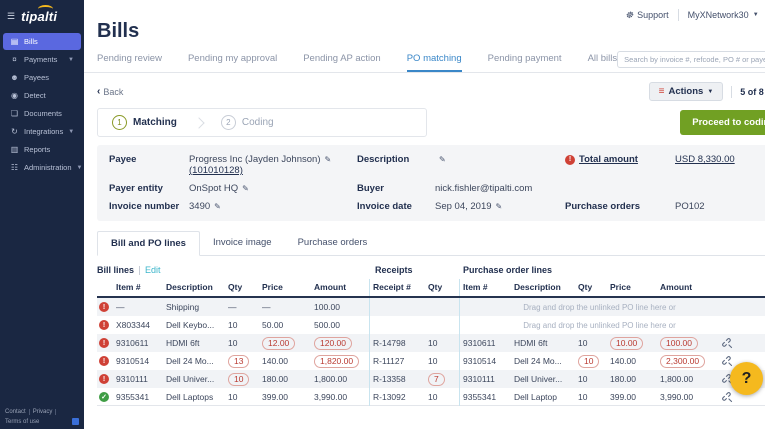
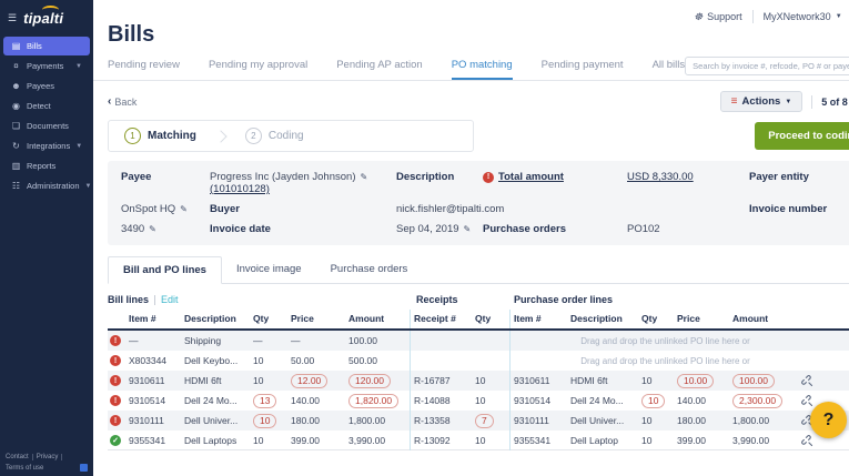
  ☰
  tipalti
  ▤
  Bills
  ¤
  Payments
  ☻
  Payees
  ◉
  Detect
  ❏
  Documents
  ↻
  Integrations
  ▥
  Reports
  ☷
  Administration
  ☸
  Support
  MyXNetwork30
  Bills
  Pending review
  Pending my approval
  Pending AP action
  PO matching
  Pending payment
  All bills
  Search by invoice #, refcode, PO # or pay
  ‹
  Back
  ≡
  Actions
  5 of 8
  1
  Matching
  2
  Coding
  Proceed to codi
  Payee
  Progress Inc (Jayden Johnson) ✎
  (101010128)
  Description
- ✎
  Total amount
  USD 8,330.00
  Payer entity
  OnSpot HQ ✎
  Buyer
  nick.fishler@tipalti.com
  Invoice number
  3490 ✎
  Invoice date
  Sep 04, 2019 ✎
  Purchase orders
  PO102
  Bill and PO lines
  Invoice image
  Purchase orders
  Bill lines
  Edit
  Receipts
  Purchase order lines
  Item #
  Description
  Qty
  Price
  Amount
  Receipt #
  Qty
  Item #
  Description
  Qty
  Price
  Amount
  —
  Shipping
  —
  —
  100.00
  Drag and drop the unlinked PO line here or
  X803344
  Dell Keybo...
  10
  50.00
  500.00
  Drag and drop the unlinked PO line here or
  9310611
  HDMI 6ft
  10
  12.00
  120.00
- R-14798
+ R-16787
  10
  9310611
  HDMI 6ft
  10
  10.00
  100.00
  9310514
  Dell 24 Mo...
  13
  140.00
  1,820.00
- R-11127
+ R-14088
  10
  9310514
  Dell 24 Mo...
  10
  140.00
  2,300.00
  9310111
  Dell Univer...
  10
  180.00
  1,800.00
  R-13358
  7
  9310111
  Dell Univer...
  10
  180.00
  1,800.00
  9355341
  Dell Laptops
  10
  399.00
  3,990.00
  R-13092
  10
  9355341
  Dell Laptop
  10
  399.00
  3,990.00
  ?
